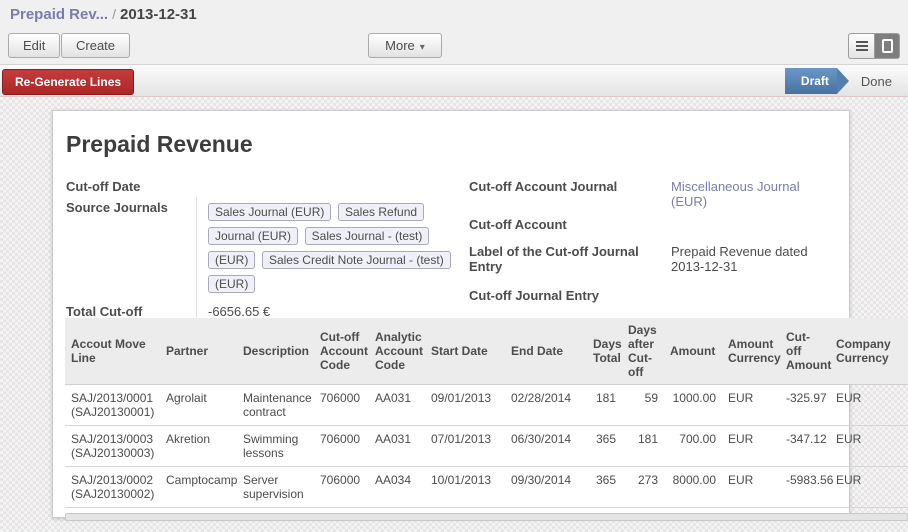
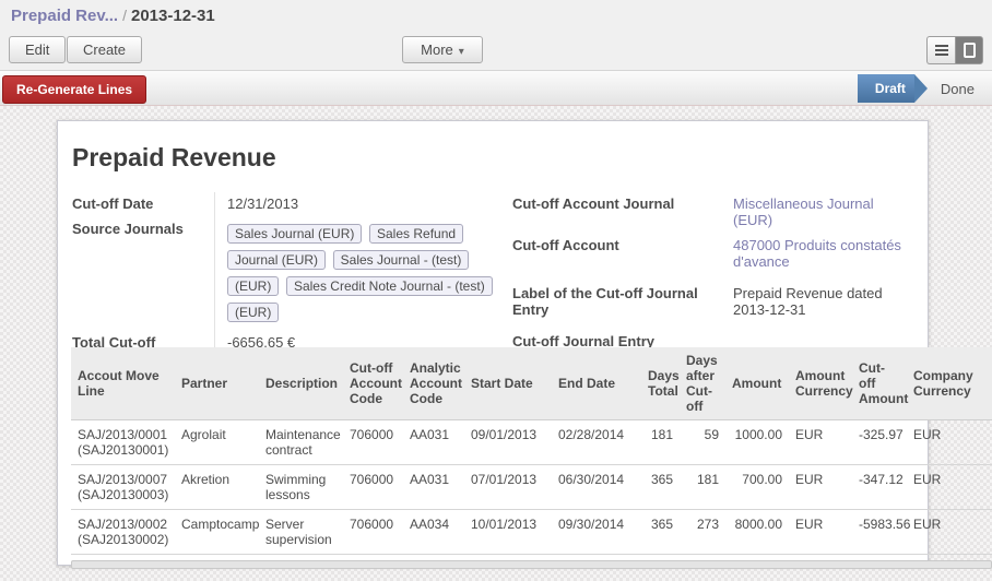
  Prepaid Rev... / 2013-12-31
  Edit
  Create
  More ▾
  Re-Generate Lines
  Draft
  Done
  Prepaid Revenue
  Cut-off Date
+ 12/31/2013
  Source Journals
  Sales Journal (EUR) Sales Refund Journal (EUR) Sales Journal - (test) (EUR) Sales Credit Note Journal - (test) (EUR)
  -6656.65 €
  Cut-off Account Journal
  Miscellaneous Journal (EUR)
  Cut-off Account
+ 487000 Produits constatés d'avance
  Label of the Cut-off Journal Entry
  Prepaid Revenue dated 2013-12-31
  Cut-off Journal Entry
  Accout Move Line	Partner	Description	Cut-off Account Code	Analytic Account Code	Start Date	End Date	Days Total	Days after Cut-off	Amount	Amount Currency	Cut-off Amount	Company Currency
  SAJ/2013/0001 (SAJ20130001)	Agrolait	Maintenance contract	706000	AA031	09/01/2013	02/28/2014	181	59	1000.00	EUR	-325.97	EUR
- SAJ/2013/0003 (SAJ20130003)	Akretion	Swimming lessons	706000	AA031	07/01/2013	06/30/2014	365	181	700.00	EUR	-347.12	EUR
+ SAJ/2013/0007 (SAJ20130003)	Akretion	Swimming lessons	706000	AA031	07/01/2013	06/30/2014	365	181	700.00	EUR	-347.12	EUR
  SAJ/2013/0002 (SAJ20130002)	Camptocamp	Server supervision	706000	AA034	10/01/2013	09/30/2014	365	273	8000.00	EUR	-5983.56	EUR
